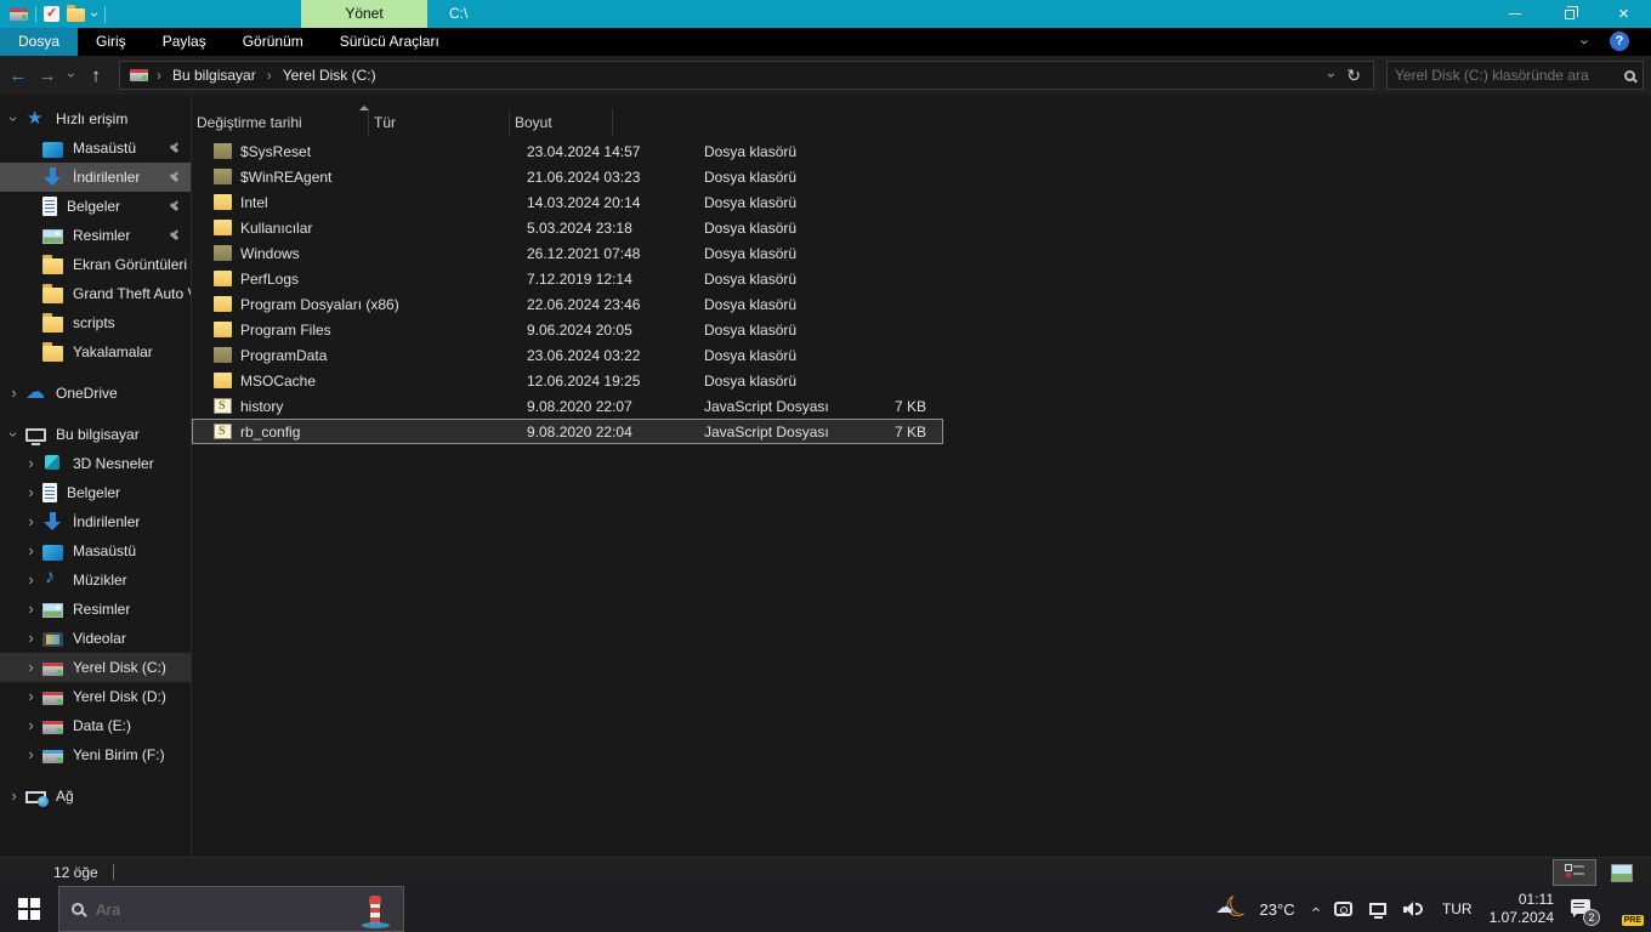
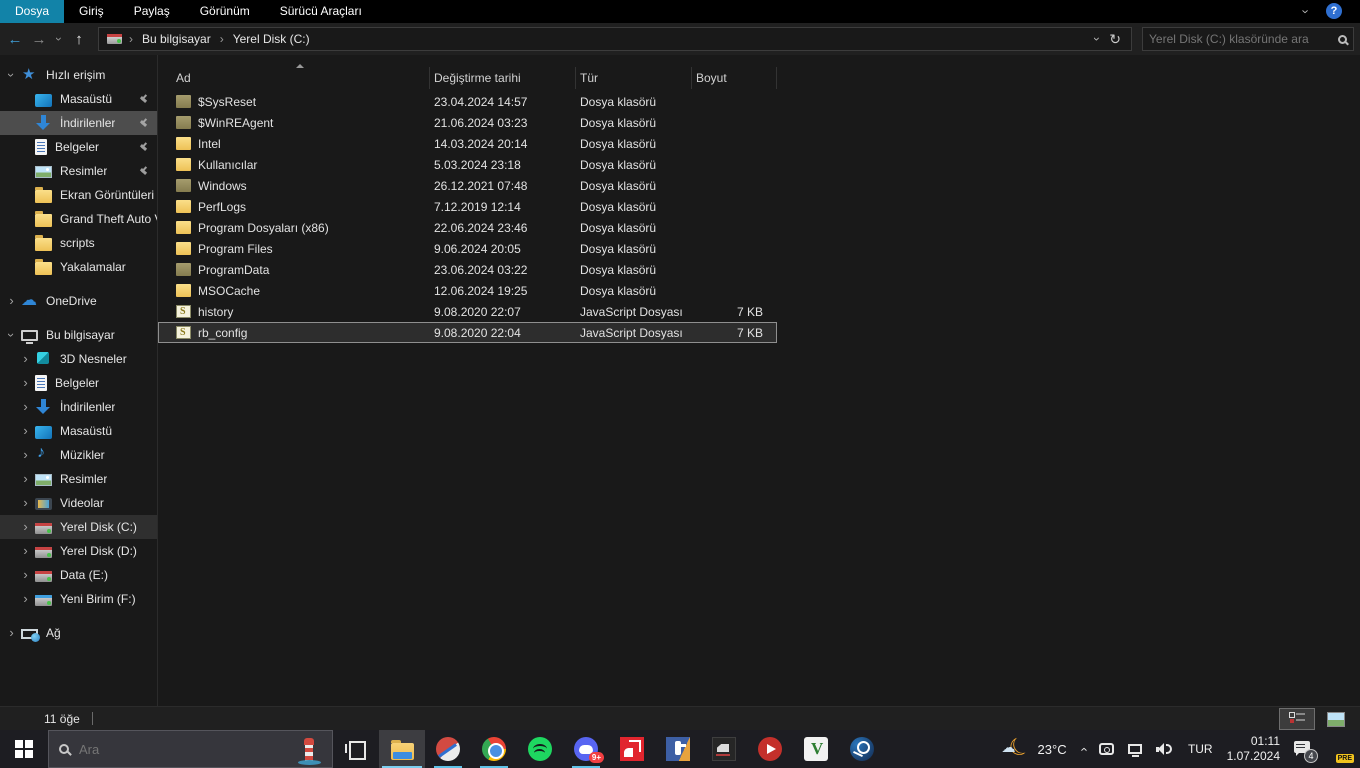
- Yönet
- C:\
- ×
  Dosya
  Giriş
  Paylaş
  Görünüm
  Sürücü Araçları
  ?
  ←
  →
  ↑
  ›
  Bu bilgisayar
  ›
  Yerel Disk (C:)
  ↻
  Yerel Disk (C:) klasöründe ara
  Hızlı erişim
  Masaüstü
  İndirilenler
  Belgeler
  Resimler
  Ekran Görüntüleri
  Grand Theft Auto
  scripts
  Yakalamalar
  OneDrive
  Bu bilgisayar
  3D Nesneler
  Belgeler
  İndirilenler
  Masaüstü
  Müzikler
  Resimler
  Videolar
  Yerel Disk (C:)
  Yerel Disk (D:)
  Data (E:)
  Yeni Birim (F:)
  Ağ
+ Ad
  Değiştirme tarihi
  Tür
  Boyut
  $SysReset
  23.04.2024 14:57
  Dosya klasörü
  $WinREAgent
  21.06.2024 03:23
  Dosya klasörü
  Intel
  14.03.2024 20:14
  Dosya klasörü
  Kullanıcılar
  5.03.2024 23:18
  Dosya klasörü
  Windows
  26.12.2021 07:48
  Dosya klasörü
  PerfLogs
  7.12.2019 12:14
  Dosya klasörü
  Program Dosyaları (x86)
  22.06.2024 23:46
  Dosya klasörü
  Program Files
  9.06.2024 20:05
  Dosya klasörü
  ProgramData
  23.06.2024 03:22
  Dosya klasörü
  MSOCache
  12.06.2024 19:25
  Dosya klasörü
  history
  9.08.2020 22:07
  JavaScript Dosyası
  7 KB
  rb_config
  9.08.2020 22:04
  JavaScript Dosyası
  7 KB
- 12 öğe
+ 11 öğe
  Ara
+ 9+
  23°C
  TUR
  01:11
  1.07.2024
- 2
+ 4
